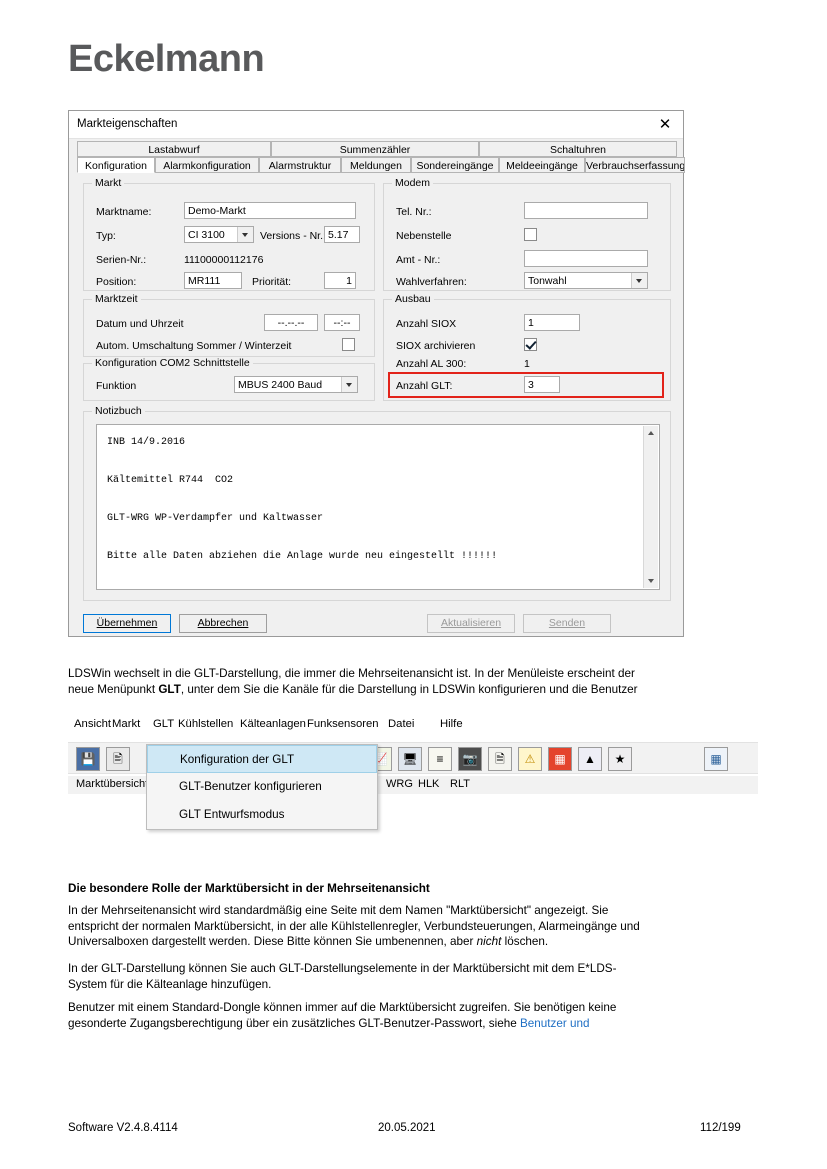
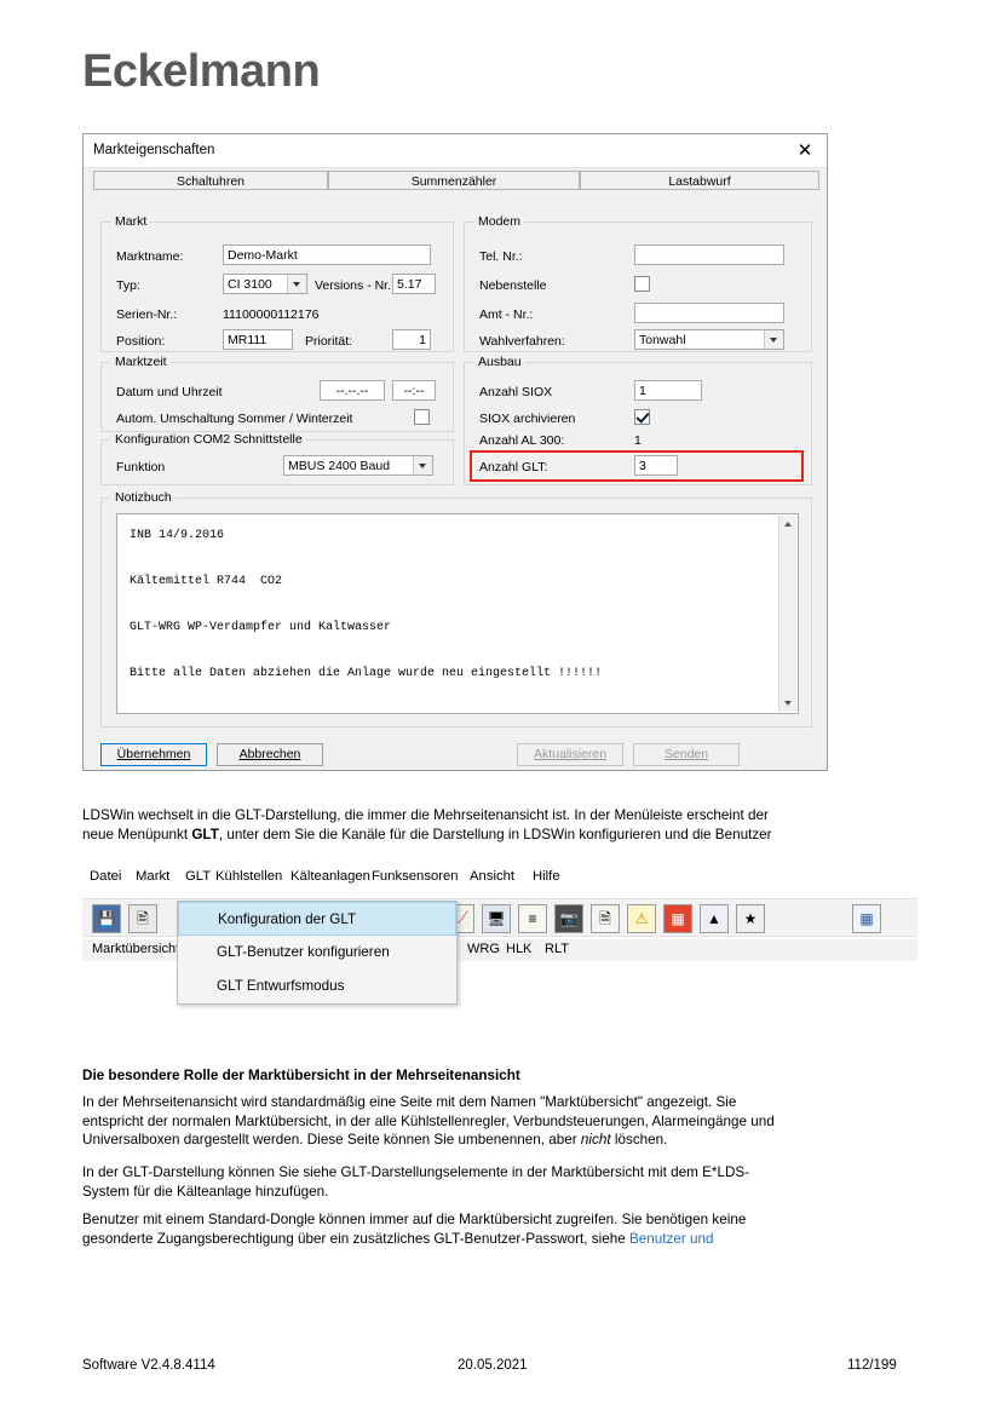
  Eckelmann
  Markteigenschaften
  ✕
- Lastabwurf
+ Schaltuhren
  Summenzähler
- Schaltuhren
+ Lastabwurf
- Konfiguration
- Alarmkonfiguration
- Alarmstruktur
- Meldungen
- Sondereingänge
- Meldeeingänge
- Verbrauchserfassung
  Markt
  Marktname:
  Demo-Markt
  Typ:
  CI 3100
  Versions - Nr.
  5.17
  Serien-Nr.:
  11100000112176
  Position:
  MR111
  Priorität:
  1
  Modem
  Tel. Nr.:
  Nebenstelle
  Amt - Nr.:
  Wahlverfahren:
  Tonwahl
  Marktzeit
  Datum und Uhrzeit
  --.--.--
  --:--
  Autom. Umschaltung Sommer / Winterzeit
  Konfiguration COM2 Schnittstelle
  Funktion
  MBUS 2400 Baud
  Ausbau
  Anzahl SIOX
  1
  SIOX archivieren
  Anzahl AL 300:
  1
  Anzahl GLT:
  3
  Notizbuch
  INB 14/9.2016
  Kältemittel R744 CO2
  GLT-WRG WP-Verdampfer und Kaltwasser
  Bitte alle Daten abziehen die Anlage wurde neu eingestellt !!!!!!
  Übernehmen
  Abbrechen
  Aktualisieren
  Senden
  LDSWin wechselt in die GLT-Darstellung, die immer die Mehrseitenansicht ist. In der Menüleiste erscheint der
  neue Menüpunkt GLT, unter dem Sie die Kanäle für die Darstellung in LDSWin konfigurieren und die Benutzer
- Ansicht
+ Datei
  Markt
  GLT
  Kühlstellen
  Kälteanlagen
  Funksensoren
- Datei
+ Ansicht
  Hilfe
  💾
  🖹
  📈
  🖥
  ≡
  📷
  🗎
  ⚠
  ▦
  ▲
  ★
  ▦
  Marktübersich
  WRG
  HLK
  RLT
  Konfiguration der GLT
  GLT-Benutzer konfigurieren
  GLT Entwurfsmodus
  Die besondere Rolle der Marktübersicht in der Mehrseitenansicht
  In der Mehrseitenansicht wird standardmäßig eine Seite mit dem Namen "Marktübersicht" angezeigt. Sie
  entspricht der normalen Marktübersicht, in der alle Kühlstellenregler, Verbundsteuerungen, Alarmeingänge und
- Universalboxen dargestellt werden. Diese Bitte können Sie umbenennen, aber nicht löschen.
+ Universalboxen dargestellt werden. Diese Seite können Sie umbenennen, aber nicht löschen.
- In der GLT-Darstellung können Sie auch GLT-Darstellungselemente in der Marktübersicht mit dem E*LDS-
+ In der GLT-Darstellung können Sie siehe GLT-Darstellungselemente in der Marktübersicht mit dem E*LDS-
  System für die Kälteanlage hinzufügen.
  Benutzer mit einem Standard-Dongle können immer auf die Marktübersicht zugreifen. Sie benötigen keine
  gesonderte Zugangsberechtigung über ein zusätzliches GLT-Benutzer-Passwort, siehe Benutzer und
  Software V2.4.8.4114
  20.05.2021
  112/199
